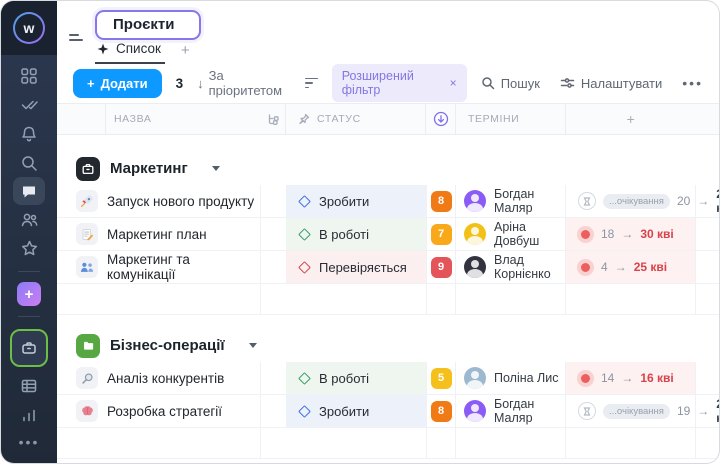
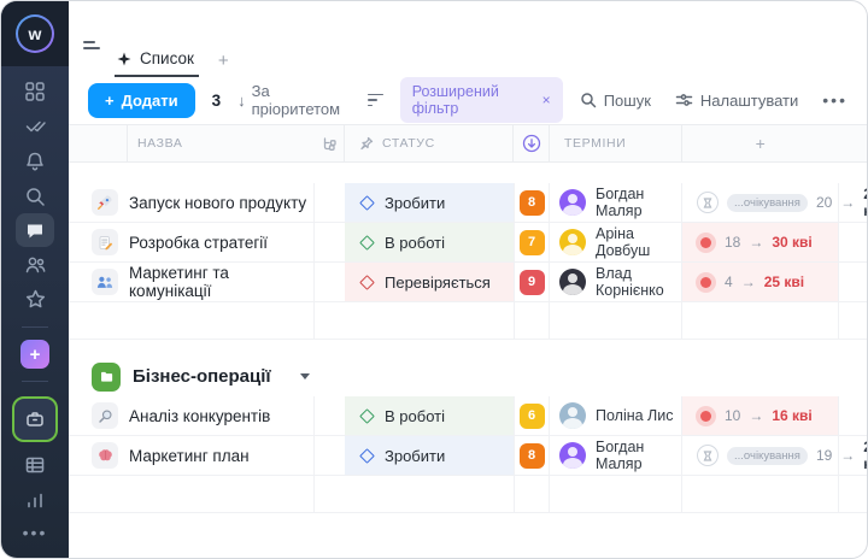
  w
  +
  •••
- Проєкти
  Список
  +
  +
  Додати
  3
  ↓
  За пріоритетом
  Розширений фільтр
  ×
  Пошук
  Налаштувати
  •••
  НАЗВА
  СТАТУС
  ТЕРМІНИ
  +
- Маркетинг
  Запуск нового продукту
  Зробити
  8
  Богдан Маляр
  ...очікування
  20
  →
- Маркетинг план
+ Розробка стратегії
  В роботі
  7
  Аріна Довбуш
  18
  →
  30 кві
  Маркетинг та комунікації
  Перевіряється
  9
  Влад Корнієнко
  4
  →
  25 кві
  Бізнес-операції
  Аналіз конкурентів
  В роботі
- 5
+ 6
  Поліна Лис
- 14
+ 10
  →
  16 кві
- Розробка стратегії
+ Маркетинг план
  Зробити
  8
  Богдан Маляр
  ...очікування
  19
  →
